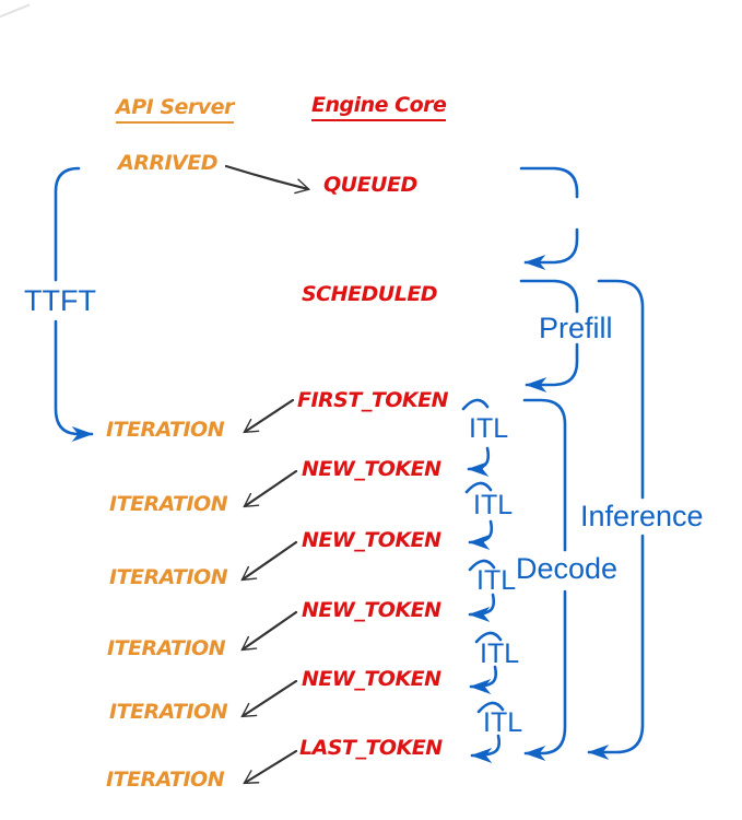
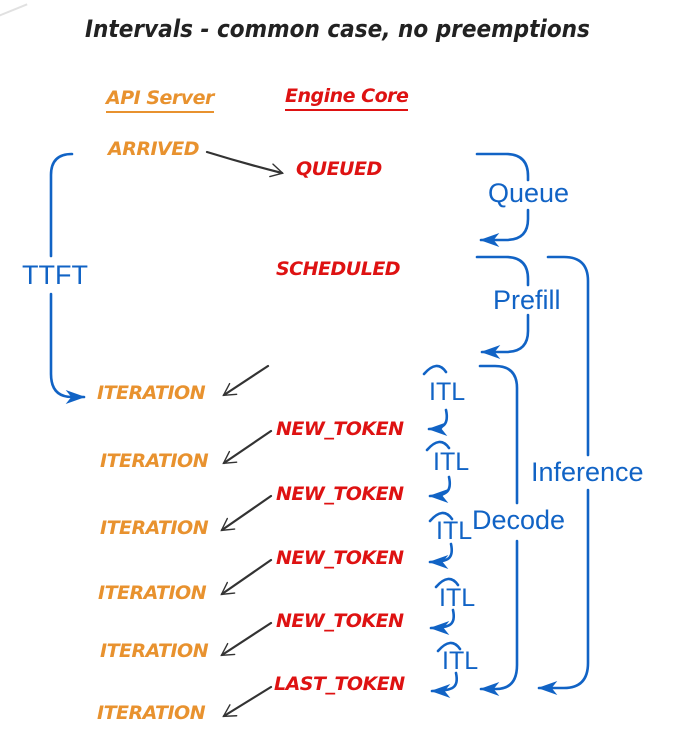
+ Intervals - common case, no preemptions
  API Server
  Engine Core
  ARRIVED
  QUEUED
  SCHEDULED
- FIRST_TOKEN
  NEW_TOKEN
  NEW_TOKEN
  NEW_TOKEN
  NEW_TOKEN
  LAST_TOKEN
  ITERATION
  ITERATION
  ITERATION
  ITERATION
  ITERATION
  ITERATION
  TTFT
+ Queue
  Prefill
  Inference
  Decode
  ITL
  ITL
  ITL
  ITL
  ITL
